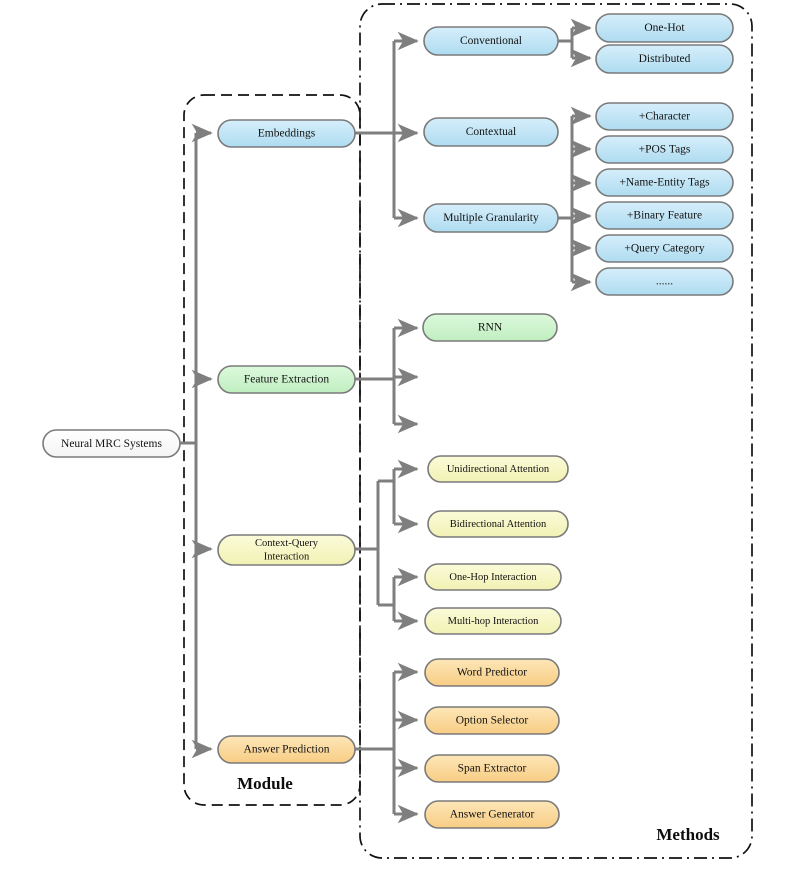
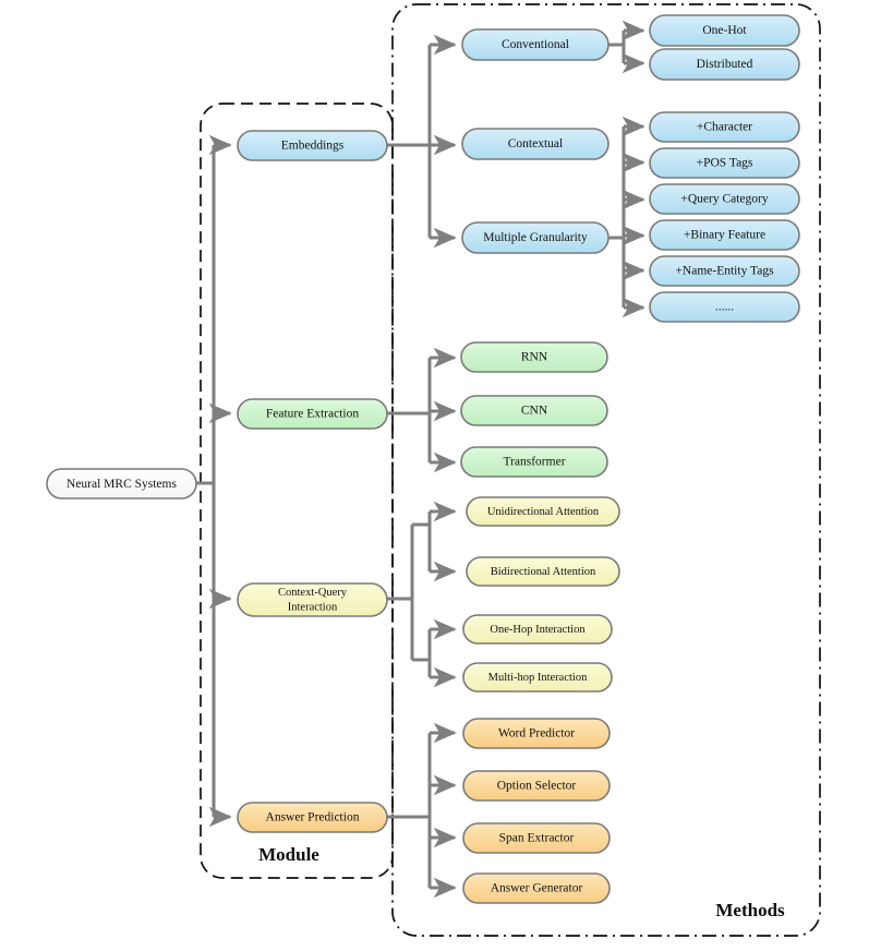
  Neural MRC Systems
  Embeddings
  Feature Extraction
  Context-Query
  Interaction
  Answer Prediction
  Conventional
  Contextual
  Multiple Granularity
  One-Hot
  Distributed
  +Character
  +POS Tags
- +Name-Entity Tags
+ +Query Category
  +Binary Feature
- +Query Category
+ +Name-Entity Tags
  ......
  RNN
+ CNN
+ Transformer
  Unidirectional Attention
  Bidirectional Attention
  One-Hop Interaction
  Multi-hop Interaction
  Word Predictor
  Option Selector
  Span Extractor
  Answer Generator
  Module
  Methods
